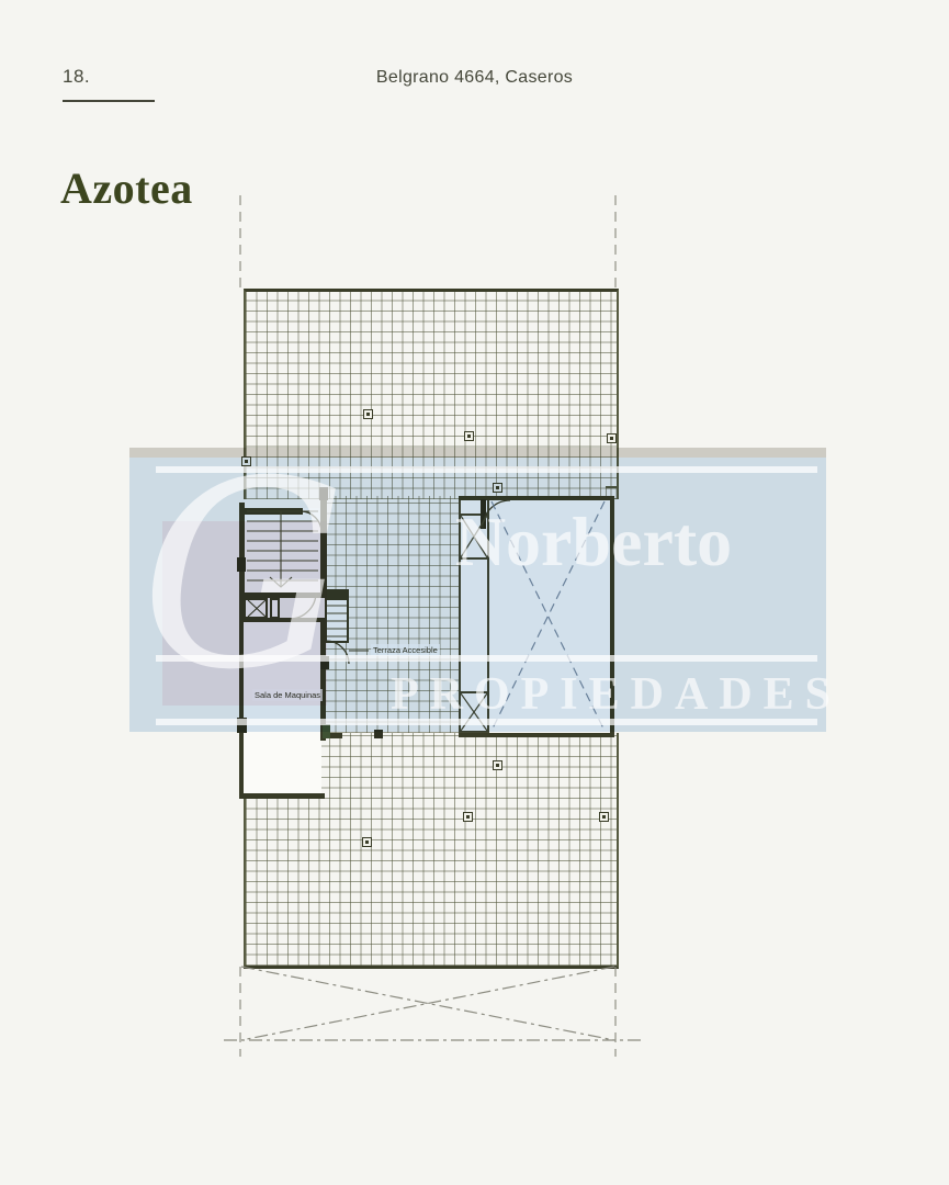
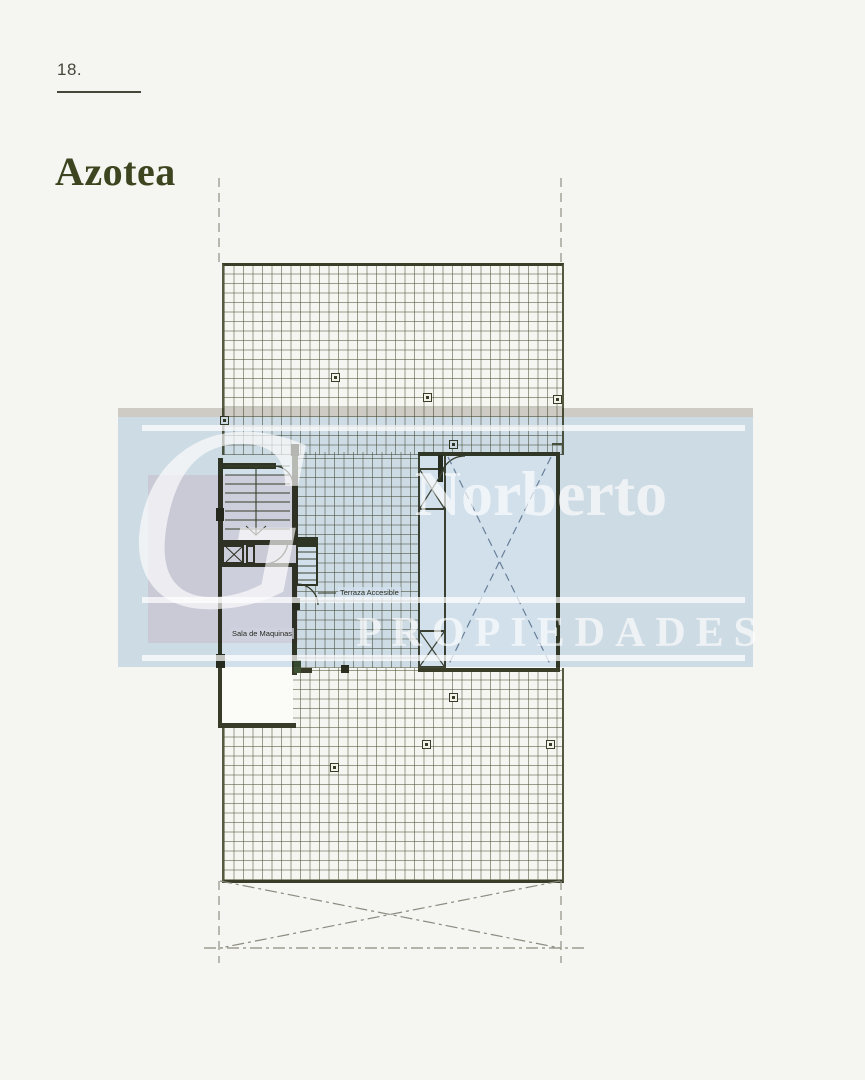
  18.
- Belgrano 4664, Caseros
  Azotea
  G
  Norberto
  PROPIEDADES
